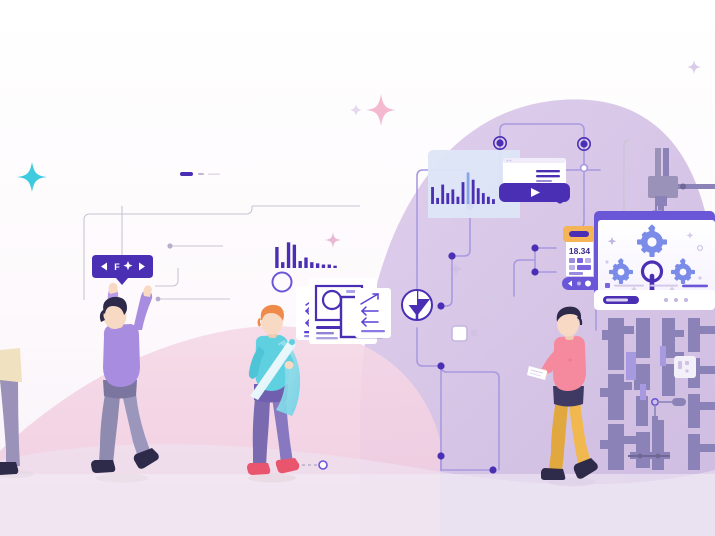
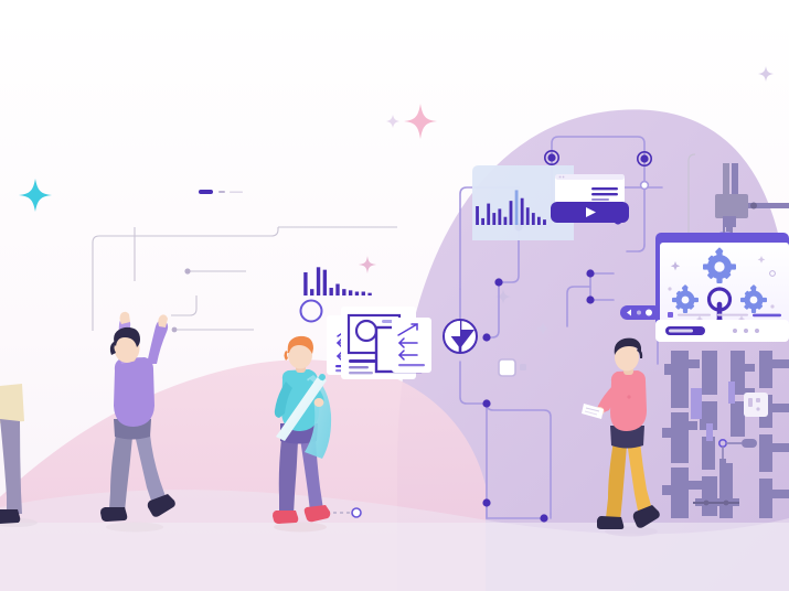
- 18.34
- F
